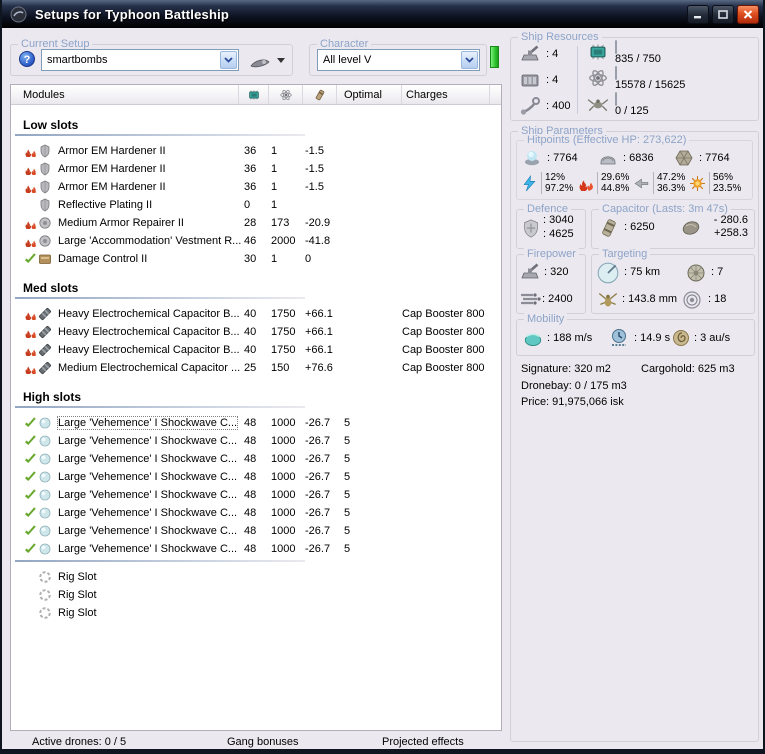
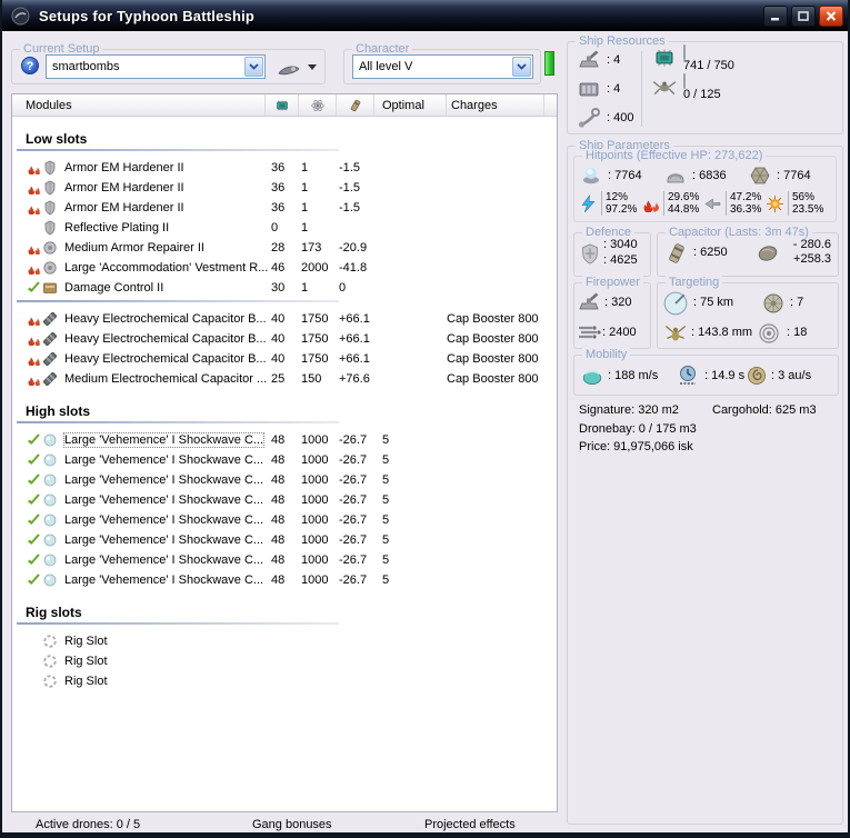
  Setups for Typhoon Battleship
  Current Setup
  ?
  smartbombs
  Character
  All level V
  Modules
  Optimal
  Charges
  Low slots
  Armor EM Hardener II
  36
  1
  -1.5
  Armor EM Hardener II
  36
  1
  -1.5
  Armor EM Hardener II
  36
  1
  -1.5
  Reflective Plating II
  0
  1
  Medium Armor Repairer II
  28
  173
  -20.9
  Large 'Accommodation' Vestment R...
  46
  2000
  -41.8
  Damage Control II
  30
  1
  0
- Med slots
  Heavy Electrochemical Capacitor B...
  40
  1750
  +66.1
  Cap Booster 800
  Heavy Electrochemical Capacitor B...
  40
  1750
  +66.1
  Cap Booster 800
  Heavy Electrochemical Capacitor B...
  40
  1750
  +66.1
  Cap Booster 800
  Medium Electrochemical Capacitor ...
  25
  150
  +76.6
  Cap Booster 800
  High slots
  Large 'Vehemence' I Shockwave C...
  48
  1000
  -26.7
  5
  Large 'Vehemence' I Shockwave C...
  48
  1000
  -26.7
  5
  Large 'Vehemence' I Shockwave C...
  48
  1000
  -26.7
  5
  Large 'Vehemence' I Shockwave C...
  48
  1000
  -26.7
  5
  Large 'Vehemence' I Shockwave C...
  48
  1000
  -26.7
  5
  Large 'Vehemence' I Shockwave C...
  48
  1000
  -26.7
  5
  Large 'Vehemence' I Shockwave C...
  48
  1000
  -26.7
  5
  Large 'Vehemence' I Shockwave C...
  48
  1000
  -26.7
  5
+ Rig slots
  Rig Slot
  Rig Slot
  Rig Slot
  Ship Resources
  : 4
  : 4
  : 400
- 835 / 750
+ 741 / 750
- 15578 / 15625
  0 / 125
  Ship Parameters
  Hitpoints (Effective HP: 273,622)
  : 7764
  : 6836
  : 7764
  12%
  97.2%
  29.6%
  44.8%
  47.2%
  36.3%
  56%
  23.5%
  Defence
  : 3040
  : 4625
  Capacitor (Lasts: 3m 47s)
  : 6250
  - 280.6
  +258.3
  Firepower
  : 320
  : 2400
  Targeting
  : 75 km
  : 7
  : 143.8 mm
  : 18
  Mobility
  : 188 m/s
  : 14.9 s
  : 3 au/s
  Signature: 320 m2
  Cargohold: 625 m3
  Dronebay: 0 / 175 m3
  Price: 91,975,066 isk
  Active drones: 0 / 5
  Gang bonuses
  Projected effects
